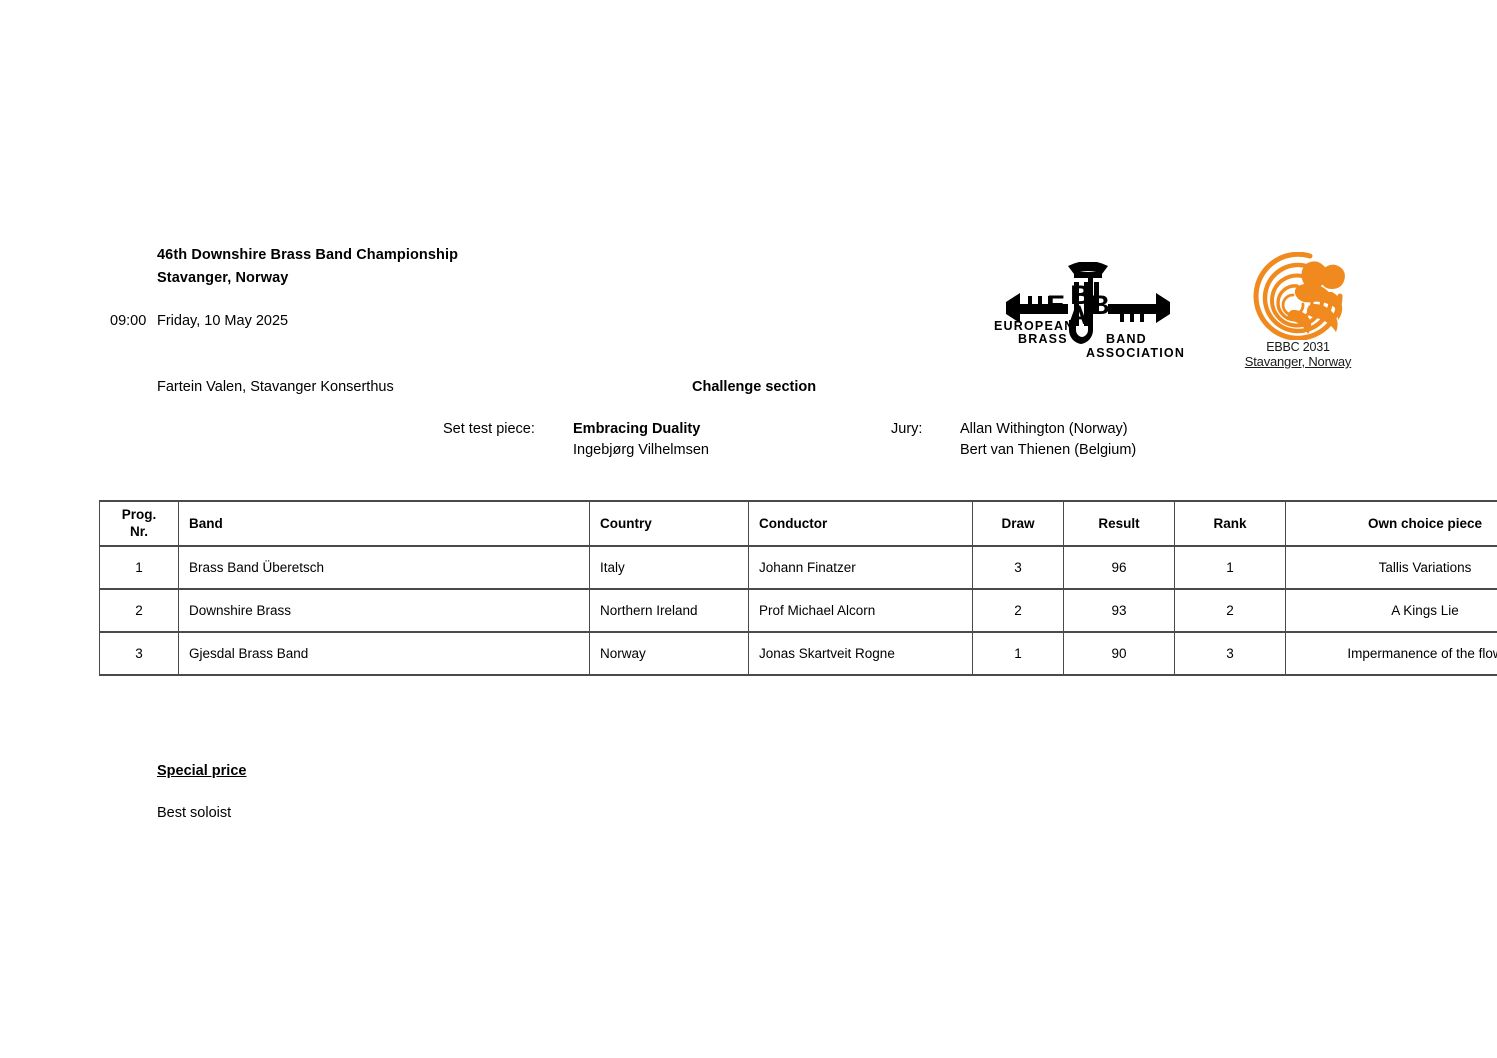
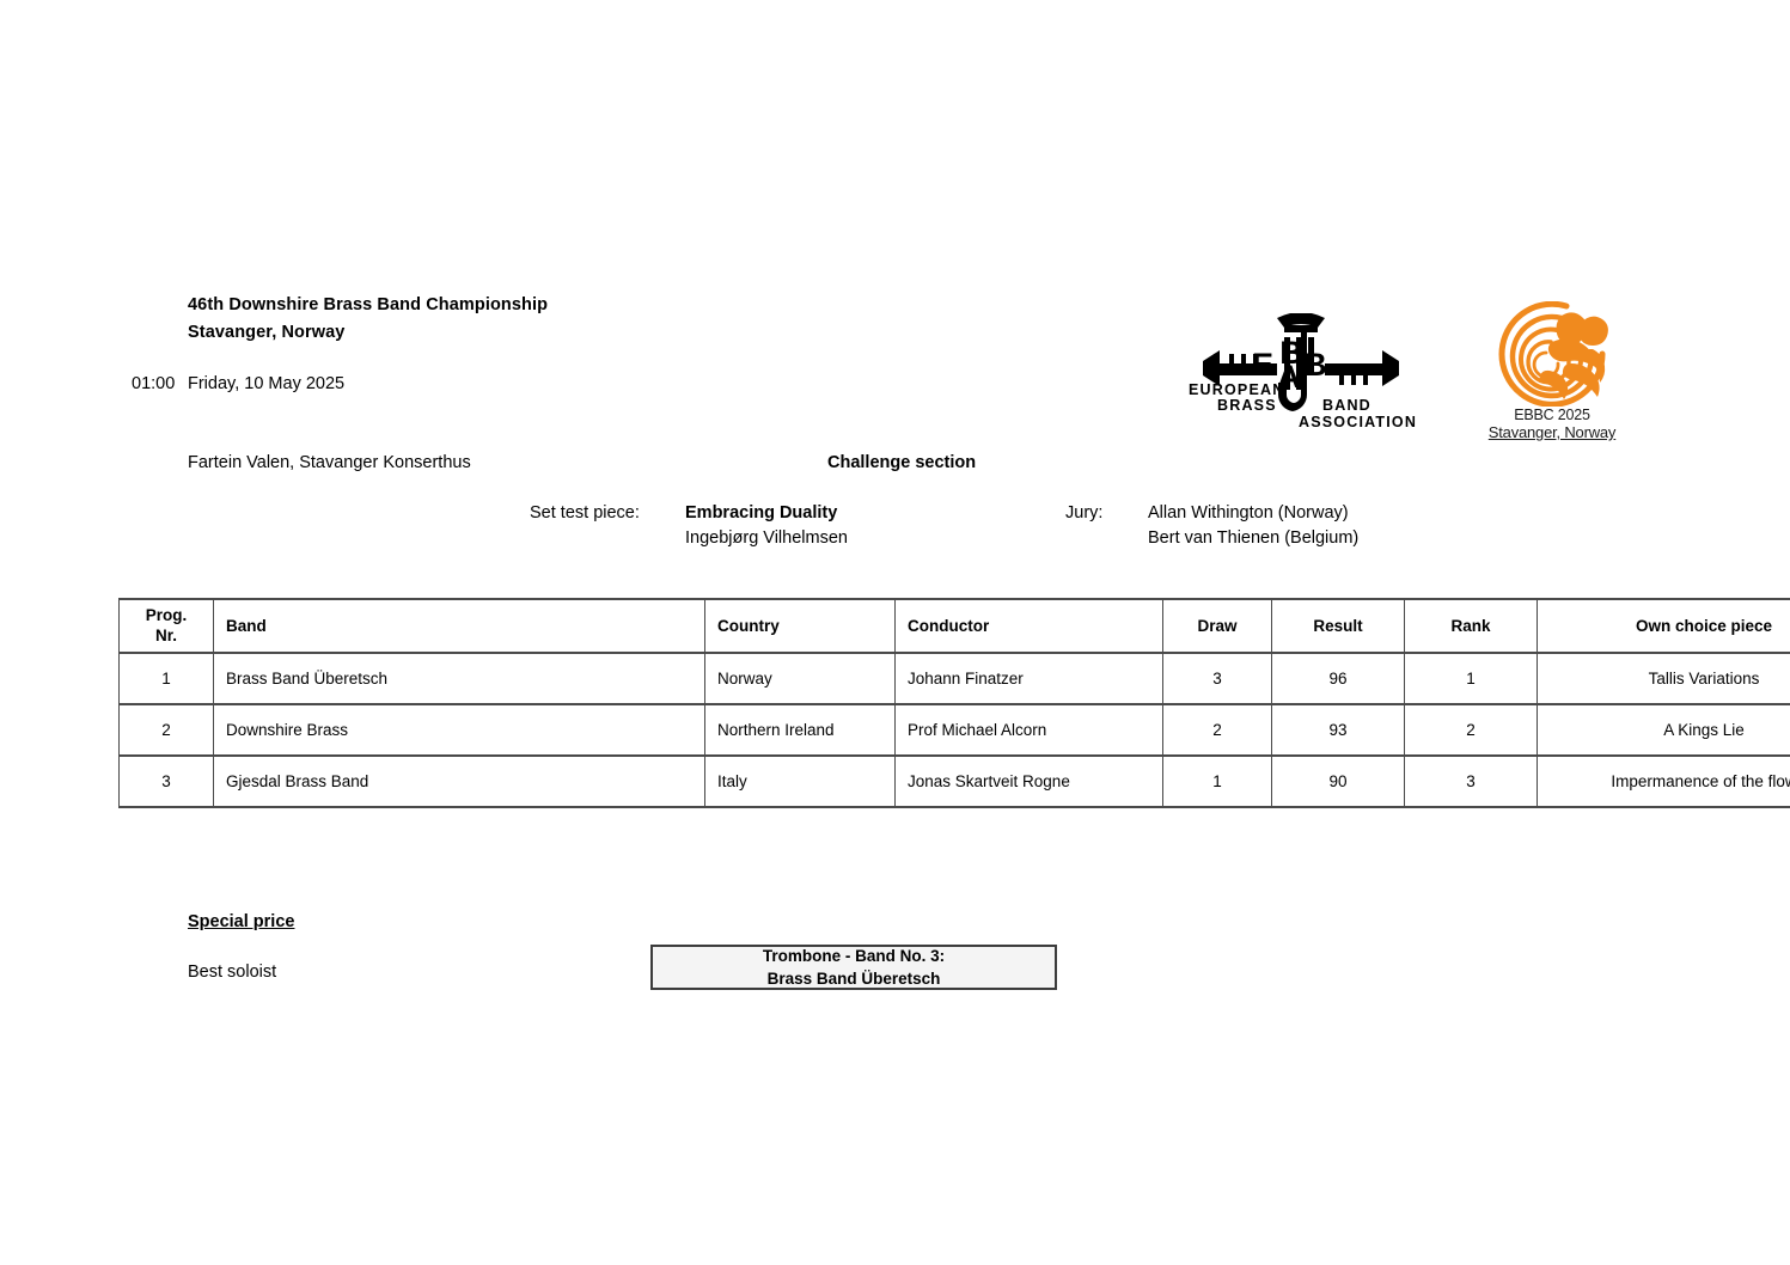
  46th Downshire Brass Band Championship
  Stavanger, Norway
- 09:00
+ 01:00
  Friday, 10 May 2025
  Fartein Valen, Stavanger Konserthus
  Challenge section
  Set test piece:
  Embracing Duality
  Ingebjørg Vilhelmsen
  Jury:
  Allan Withington (Norway)
  Bert van Thienen (Belgium)
  E
  B
  B
  A
  EUROPEAN
  BRASS
  BAND
  ASSOCIATION
- EBBC 2031
+ EBBC 2025
  Stavanger, Norway
  Prog. Nr.	Band	Country	Conductor	Draw	Result	Rank	Own choice piece
- 1	Brass Band Überetsch	Italy	Johann Finatzer	3	96	1	Tallis Variations
+ 1	Brass Band Überetsch	Norway	Johann Finatzer	3	96	1	Tallis Variations
  2	Downshire Brass	Northern Ireland	Prof Michael Alcorn	2	93	2	A Kings Lie
- 3	Gjesdal Brass Band	Norway	Jonas Skartveit Rogne	1	90	3	Impermanence of the flo
+ 3	Gjesdal Brass Band	Italy	Jonas Skartveit Rogne	1	90	3	Impermanence of the flo
  Special price
  Best soloist
+ Trombone - Band No. 3:
+ Brass Band Überetsch
